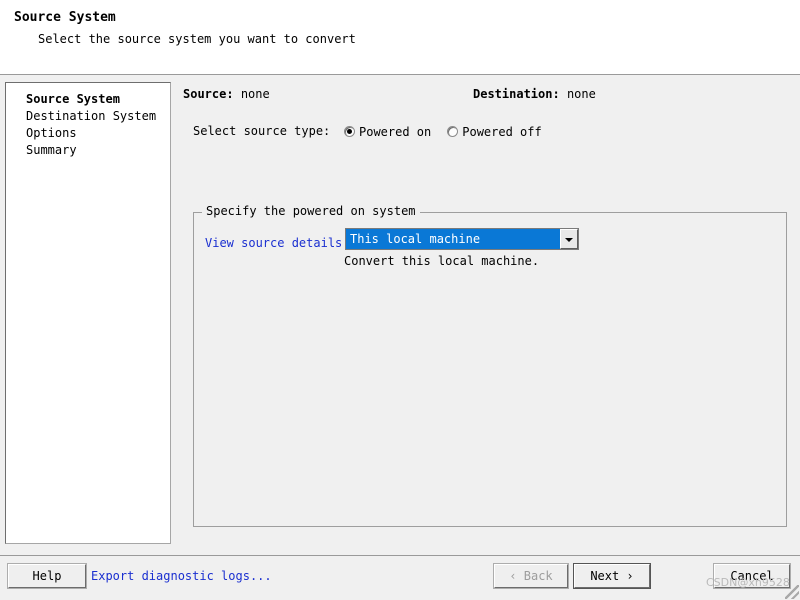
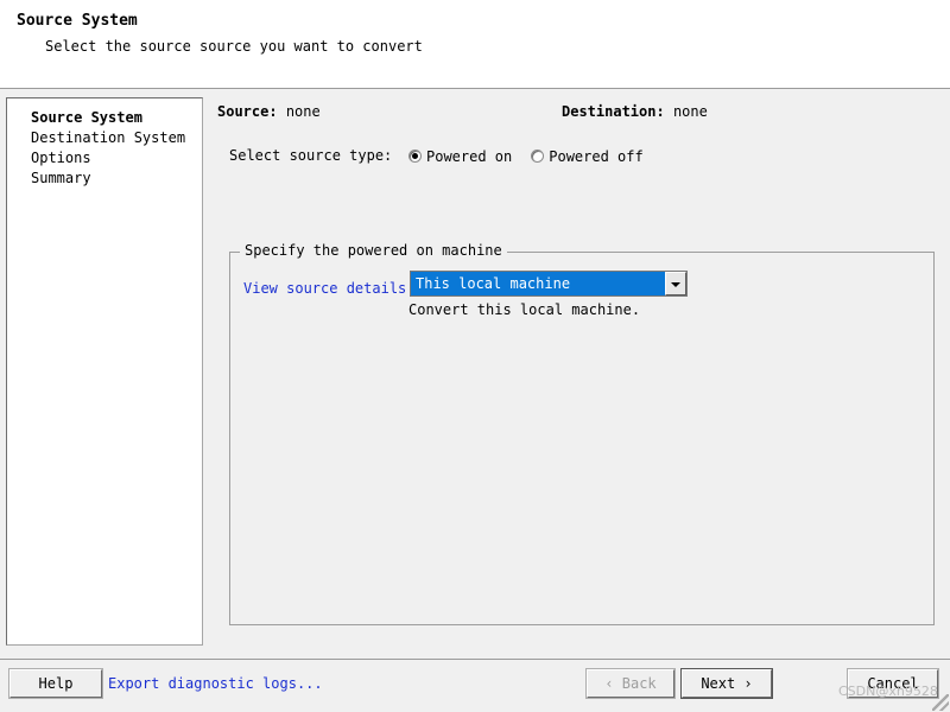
  Source System
- Select the source system you want to convert
+ Select the source source you want to convert
  Source System
  Destination System
  Options
  Summary
  Source: none
  Destination: none
  Select source type:
  Powered on Powered off
- Specify the powered on system
+ Specify the powered on machine
  View source details
  This local machine
  Convert this local machine.
  Help
  Export diagnostic logs...
  ‹ Back
  Next ›
  Cancel
  CSDN@xh9528
